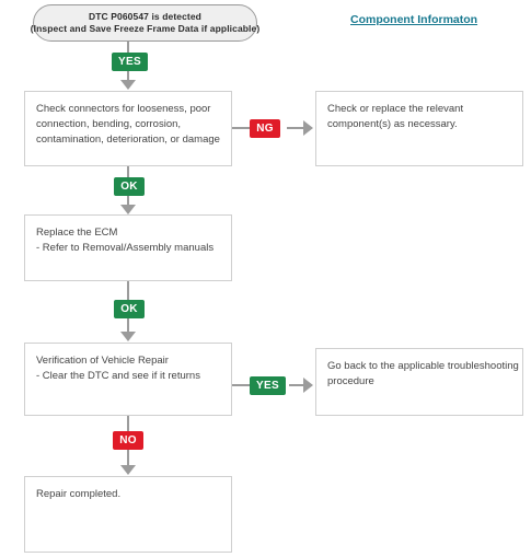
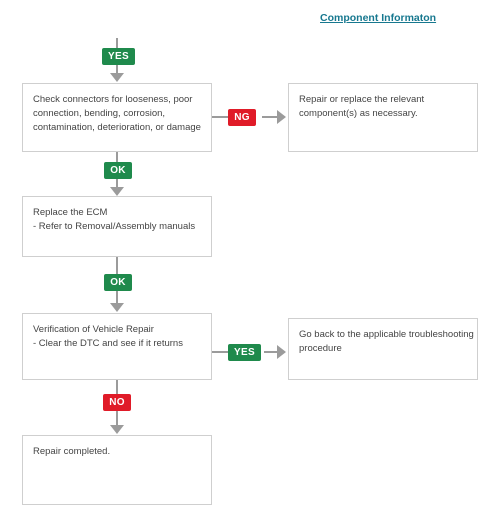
- DTC P060547 is detected
- (Inspect and Save Freeze Frame Data if applicable)
  Component Informaton
  YES
  Check connectors for looseness, poor
  connection, bending, corrosion,
  contamination, deterioration, or damage
- Check or replace the relevant
+ Repair or replace the relevant
  component(s) as necessary.
  NG
  OK
  Replace the ECM
  - Refer to Removal/Assembly manuals
  OK
  Verification of Vehicle Repair
  - Clear the DTC and see if it returns
  Go back to the applicable troubleshooting
  procedure
  YES
  NO
  Repair completed.
